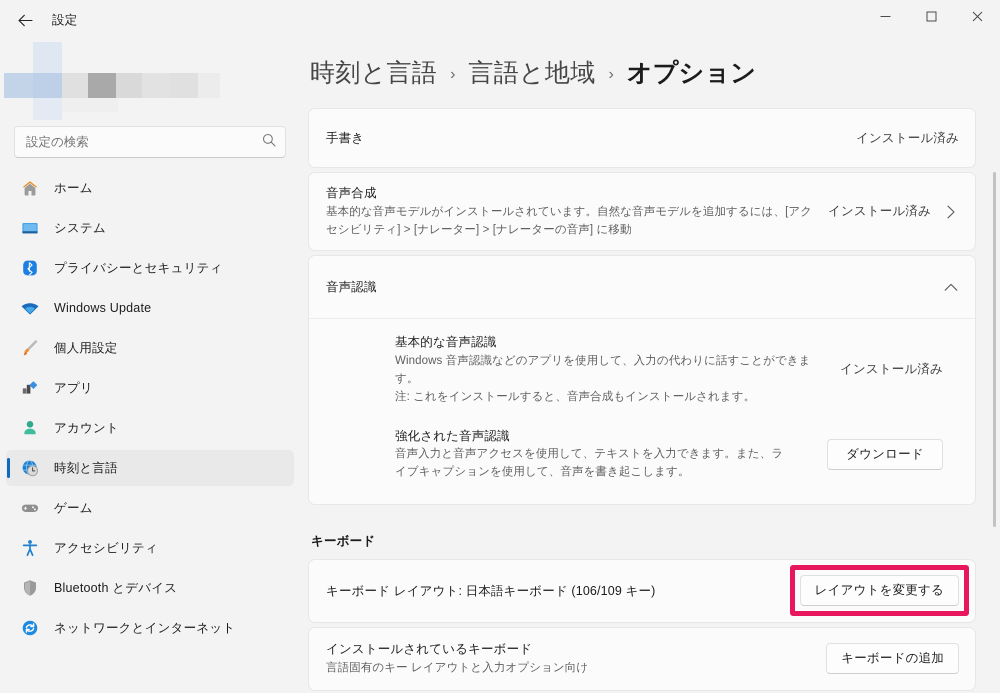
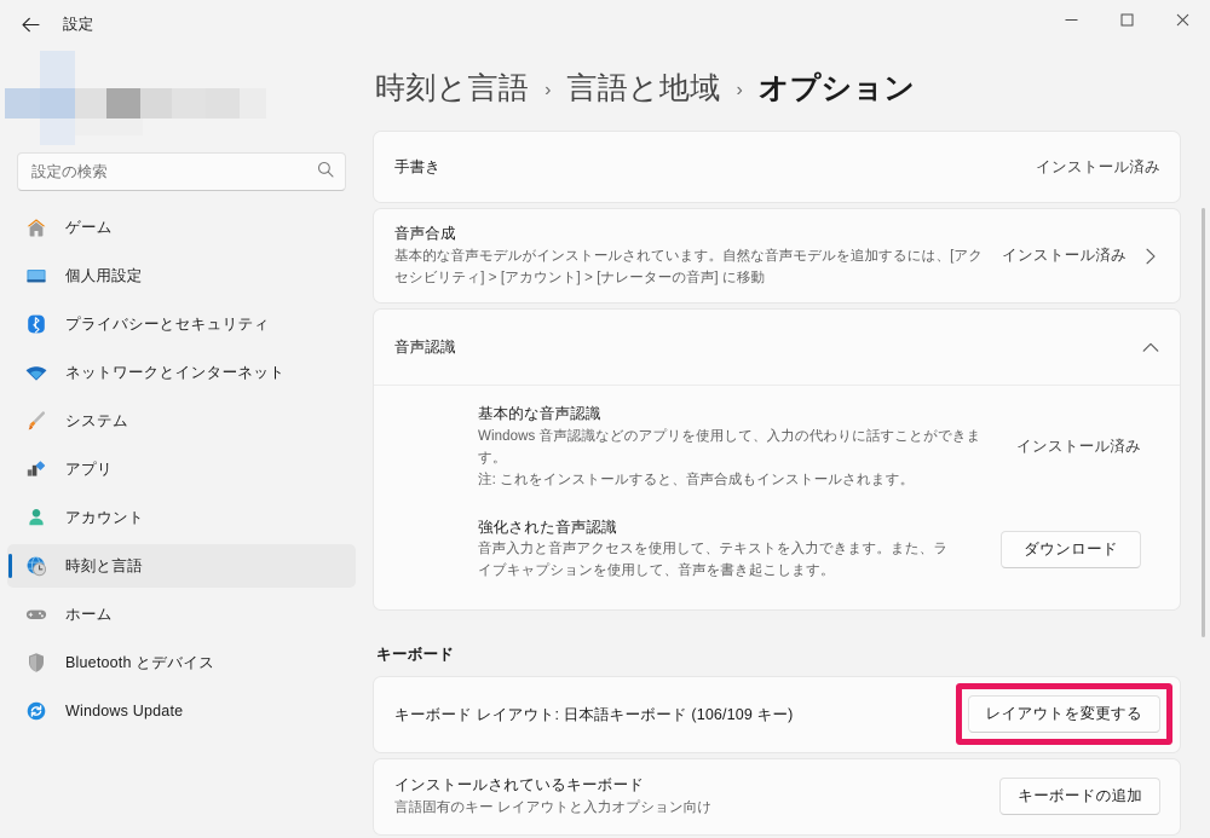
  設定
  設定の検索
- ホーム
+ ゲーム
- システム
+ 個人用設定
  プライバシーとセキュリティ
- Windows Update
+ ネットワークとインターネット
- 個人用設定
+ システム
  アプリ
  アカウント
  時刻と言語
- ゲーム
+ ホーム
- アクセシビリティ
  Bluetooth とデバイス
- ネットワークとインターネット
+ Windows Update
  時刻と言語
  ›
  言語と地域
  ›
  オプション
  手書き
  インストール済み
  音声合成
- 基本的な音声モデルがインストールされています。自然な音声モデルを追加するには、[アクセシビリティ] > [ナレーター] > [ナレーターの音声] に移動
+ 基本的な音声モデルがインストールされています。自然な音声モデルを追加するには、[アクセシビリティ] > [アカウント] > [ナレーターの音声] に移動
  インストール済み
  音声認識
  基本的な音声認識
  Windows 音声認識などのアプリを使用して、入力の代わりに話すことができます。
  注: これをインストールすると、音声合成もインストールされます。
  インストール済み
  強化された音声認識
  音声入力と音声アクセスを使用して、テキストを入力できます。また、ライブキャプションを使用して、音声を書き起こします。
  ダウンロード
  キーボード
  キーボード レイアウト: 日本語キーボード (106/109 キー)
  レイアウトを変更する
  インストールされているキーボード
  言語固有のキー レイアウトと入力オプション向け
  キーボードの追加
